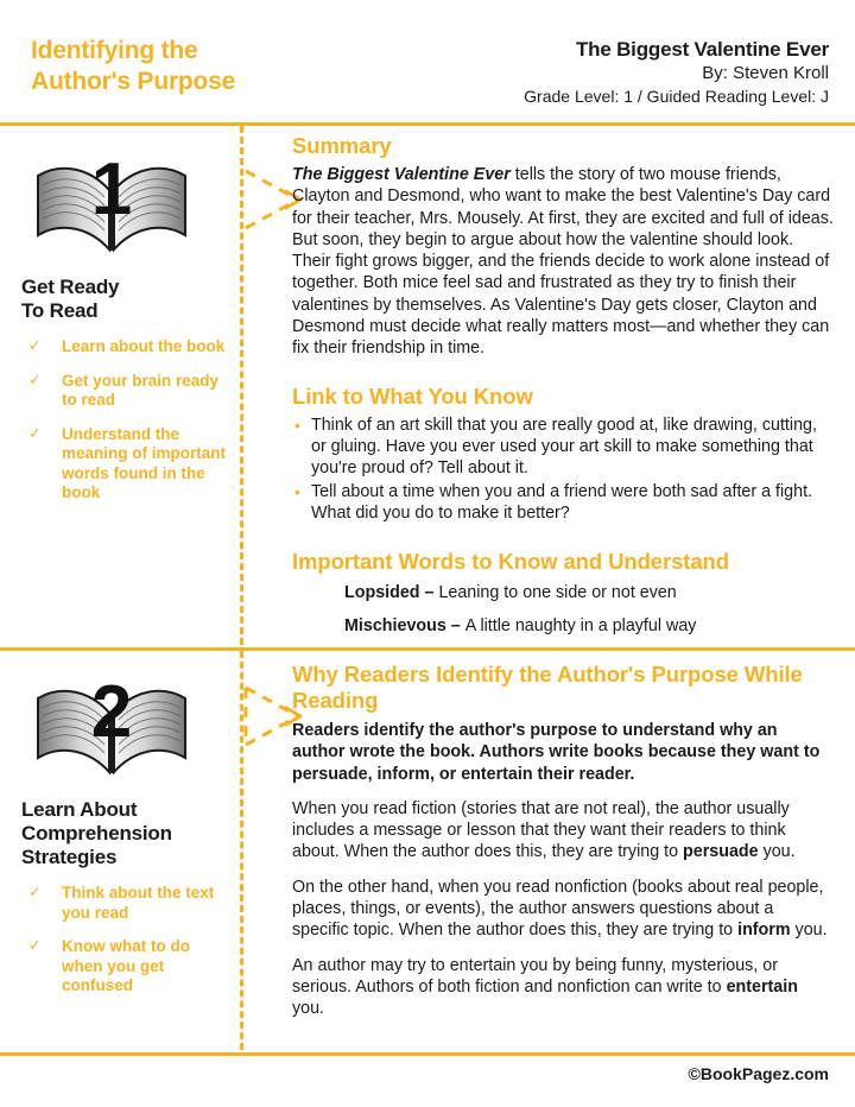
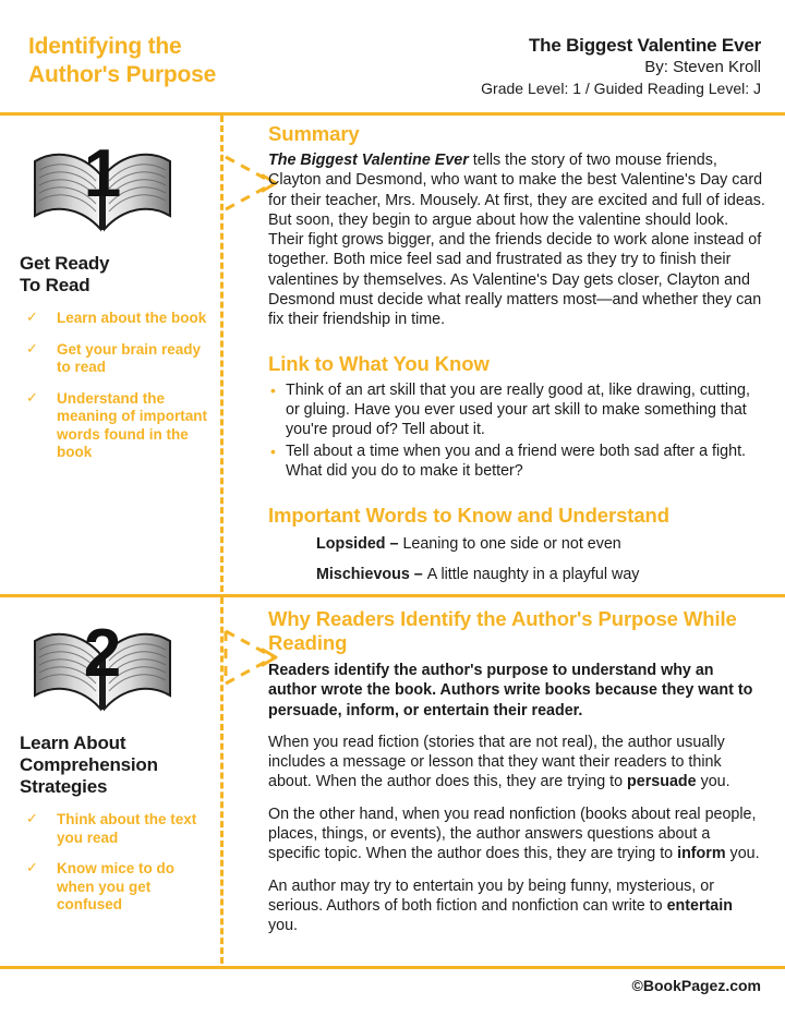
  Identifying the
  Author's Purpose
  The Biggest Valentine Ever
  By: Steven Kroll
  Grade Level: 1 / Guided Reading Level: J
  1
  Get Ready
  To Read
  ✓
  Learn about the book
  ✓
  Get your brain ready to read
  ✓
  Understand the meaning of important words found in the book
  Summary
  The Biggest Valentine Ever tells the story of two mouse friends, Clayton and Desmond, who want to make the best Valentine's Day card for their teacher, Mrs. Mousely. At first, they are excited and full of ideas. But soon, they begin to argue about how the valentine should look. Their fight grows bigger, and the friends decide to work alone instead of together. Both mice feel sad and frustrated as they try to finish their valentines by themselves. As Valentine's Day gets closer, Clayton and Desmond must decide what really matters most—and whether they can fix their friendship in time.
  Link to What You Know
  •
  Think of an art skill that you are really good at, like drawing, cutting, or gluing. Have you ever used your art skill to make something that you're proud of? Tell about it.
  •
  Tell about a time when you and a friend were both sad after a fight. What did you do to make it better?
  Important Words to Know and Understand
  Lopsided – Leaning to one side or not even
  Mischievous – A little naughty in a playful way
  2
  Learn About
  Comprehension
  Strategies
  ✓
  Think about the text you read
  ✓
- Know what to do when you get confused
+ Know mice to do when you get confused
  Why Readers Identify the Author's Purpose While Reading
  Readers identify the author's purpose to understand why an author wrote the book. Authors write books because they want to persuade, inform, or entertain their reader.
  When you read fiction (stories that are not real), the author usually includes a message or lesson that they want their readers to think about. When the author does this, they are trying to persuade you.
  On the other hand, when you read nonfiction (books about real people, places, things, or events), the author answers questions about a specific topic. When the author does this, they are trying to inform you.
  An author may try to entertain you by being funny, mysterious, or serious. Authors of both fiction and nonfiction can write to entertain you.
  ©BookPagez.com
